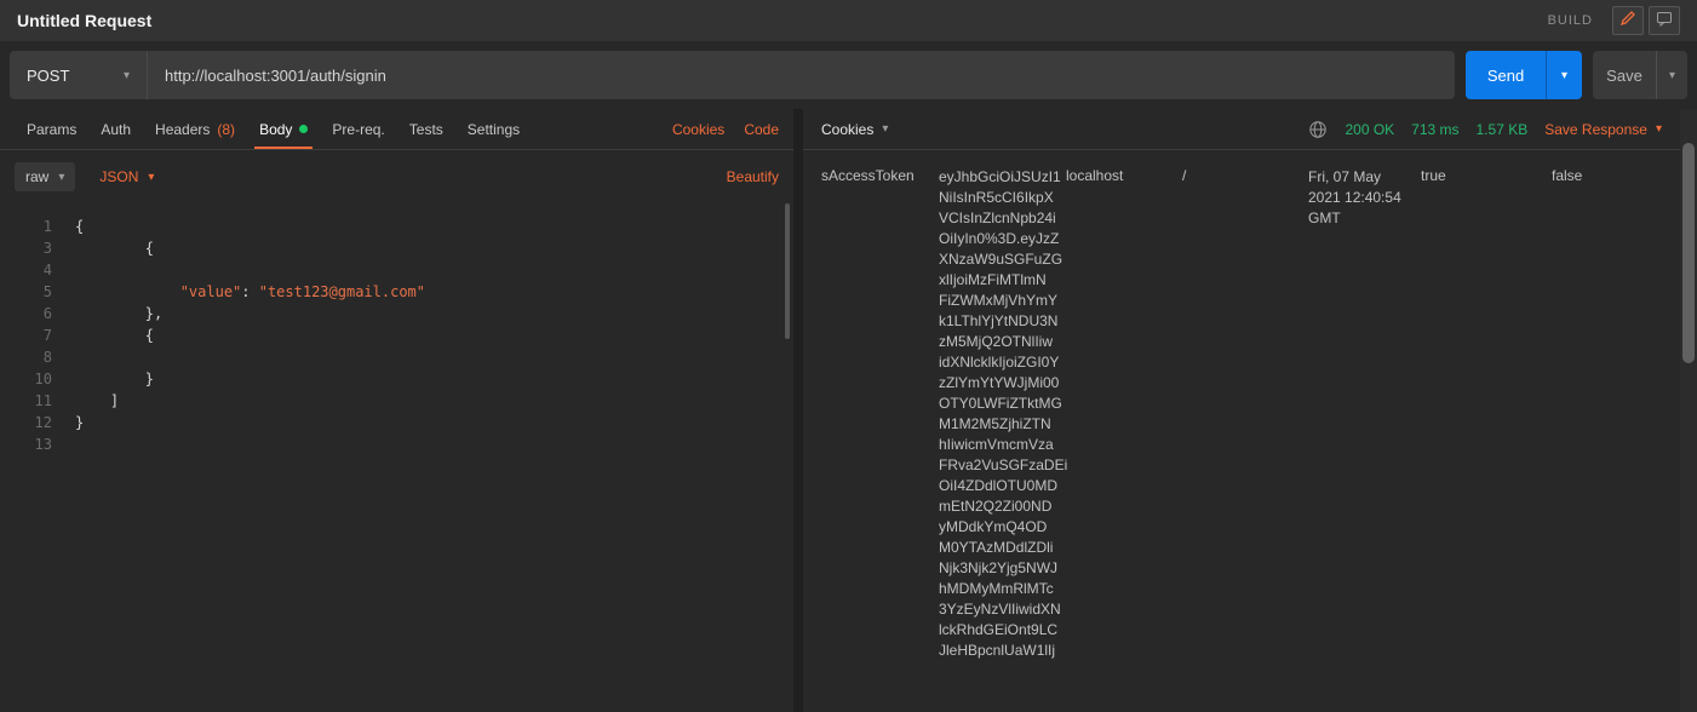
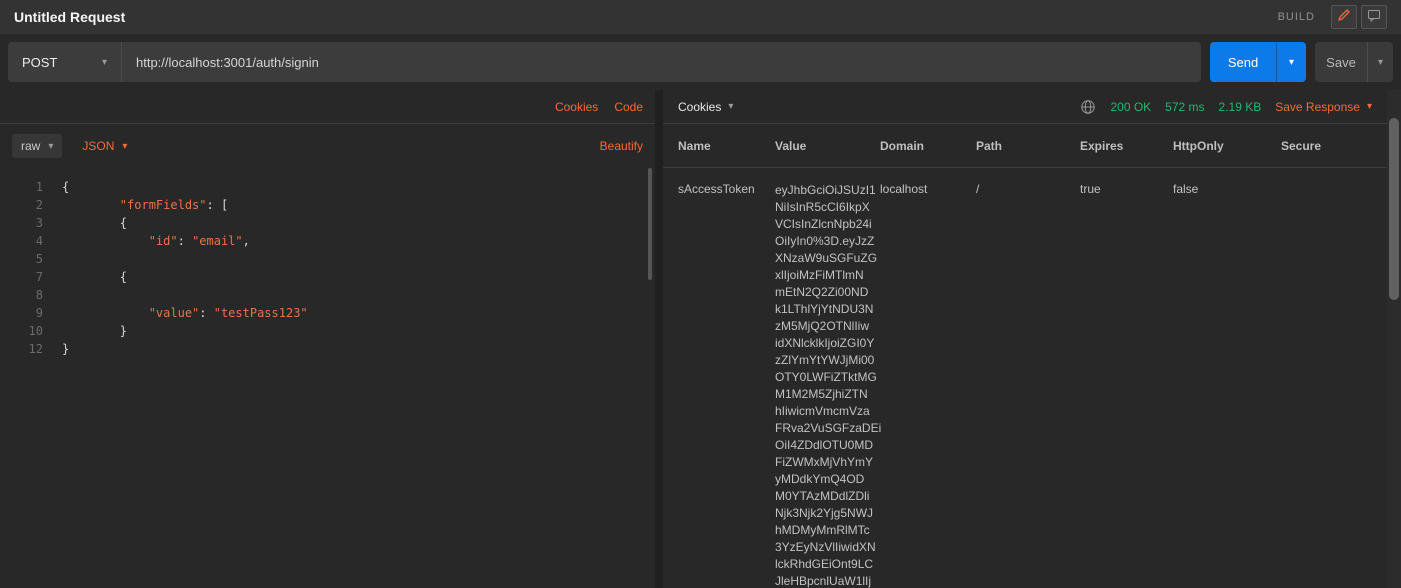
  Untitled Request
  BUILD
  POST
  ▾
  http://localhost:3001/auth/signin
  Send
  ▾
  Save
  ▾
- Params
- Auth
- Headers
- (8)
- Body
- Pre-req.
- Tests
- Settings
  Cookies
  Code
  raw
  ▾
  JSON
  ▾
  Beautify
  1
  {
+ 2
+ "formFields": [
  3
  {
  4
+ "id": "email",
  5
- "value": "test123@gmail.com"
- 6
- },
  7
  {
  8
+ 9
+ "value": "testPass123"
  10
  }
- 11
- ]
  12
  }
- 13
  Cookies
  ▾
  200 OK
- 713 ms
+ 572 ms
- 1.57 KB
+ 2.19 KB
  Save Response
  ▾
+ Name
+ Value
+ Domain
+ Path
+ Expires
+ HttpOnly
+ Secure
  sAccessToken
  eyJhbGciOiJSUzI1
  NiIsInR5cCI6IkpX
  VCIsInZlcnNpb24i
  OiIyIn0%3D.eyJzZ
  XNzaW9uSGFuZG
  xlIjoiMzFiMTlmN
- FiZWMxMjVhYmY
+ mEtN2Q2Zi00ND
  k1LThlYjYtNDU3N
  zM5MjQ2OTNlIiw
  idXNlcklkIjoiZGI0Y
  zZlYmYtYWJjMi00
  OTY0LWFiZTktMG
  M1M2M5ZjhiZTN
  hIiwicmVmcmVza
  FRva2VuSGFzaDEi
  OiI4ZDdlOTU0MD
- mEtN2Q2Zi00ND
+ FiZWMxMjVhYmY
  yMDdkYmQ4OD
  M0YTAzMDdlZDli
  Njk3Njk2Yjg5NWJ
  hMDMyMmRlMTc
  3YzEyNzVlIiwidXN
  lckRhdGEiOnt9LC
  JleHBpcnlUaW1lIj
  localhost
  /
- Fri, 07 May 2021 12:40:54 GMT
  true
  false
